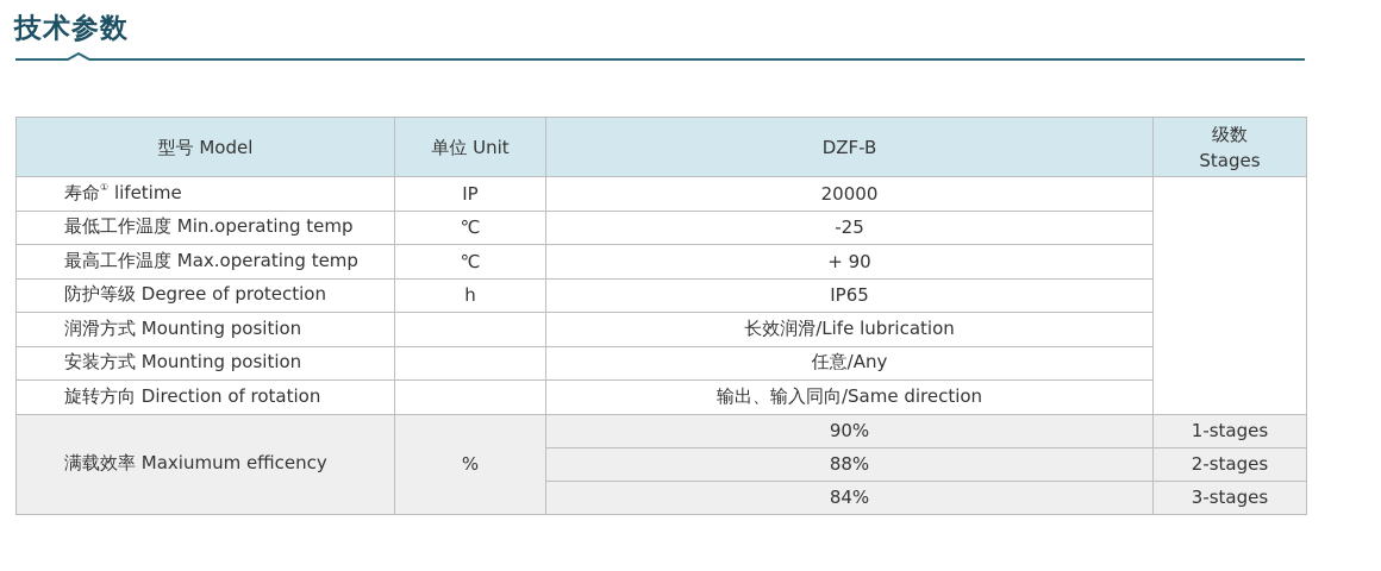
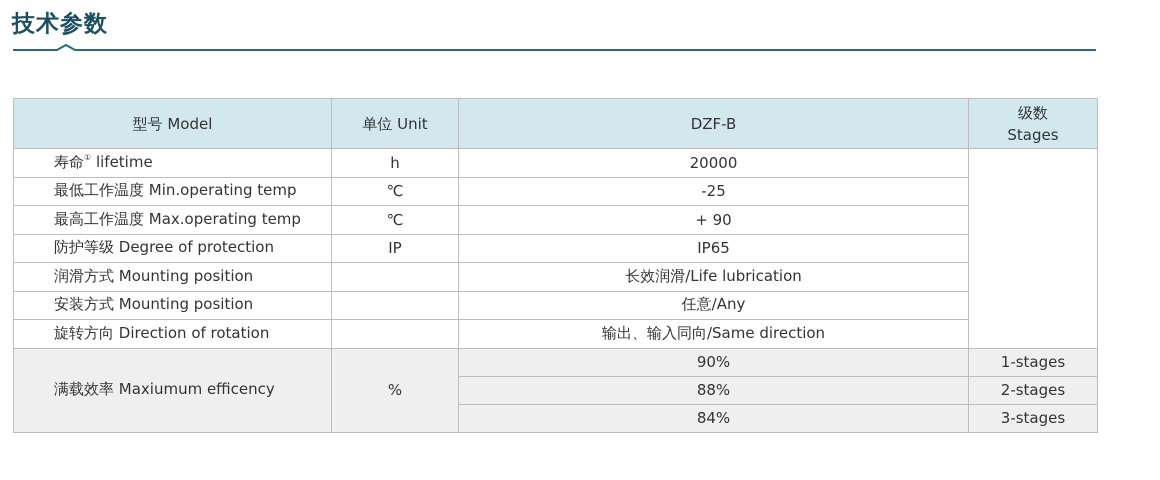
  技术参数
  型号 Model	单位 Unit	DZF-B	级数 Stages
- 寿命① lifetime	IP	20000
+ 寿命① lifetime	h	20000
  最低工作温度 Min.operating temp	℃	-25
  最高工作温度 Max.operating temp	℃	+ 90
- 防护等级 Degree of protection	h	IP65
+ 防护等级 Degree of protection	IP	IP65
  润滑方式 Mounting position		长效润滑/Life lubrication
  安装方式 Mounting position		任意/Any
  旋转方向 Direction of rotation		输出、输入同向/Same direction
  满载效率 Maxiumum efficency	%	90%	1-stages
  88%	2-stages
  84%	3-stages
